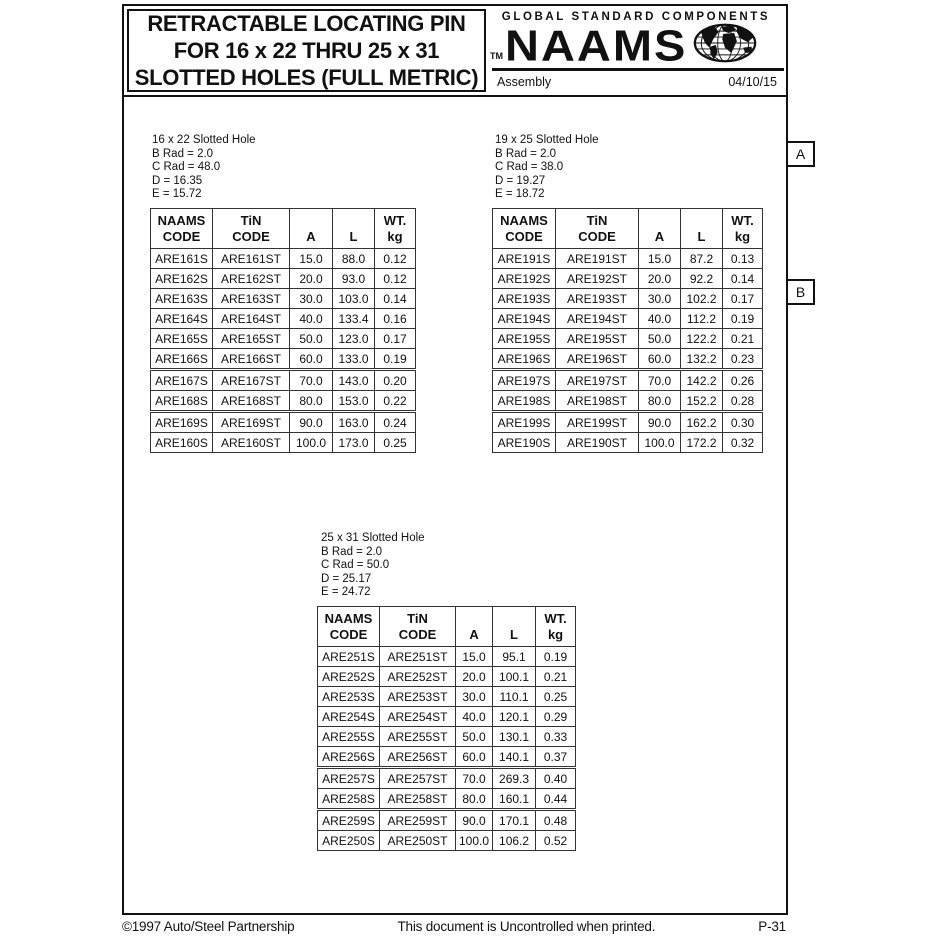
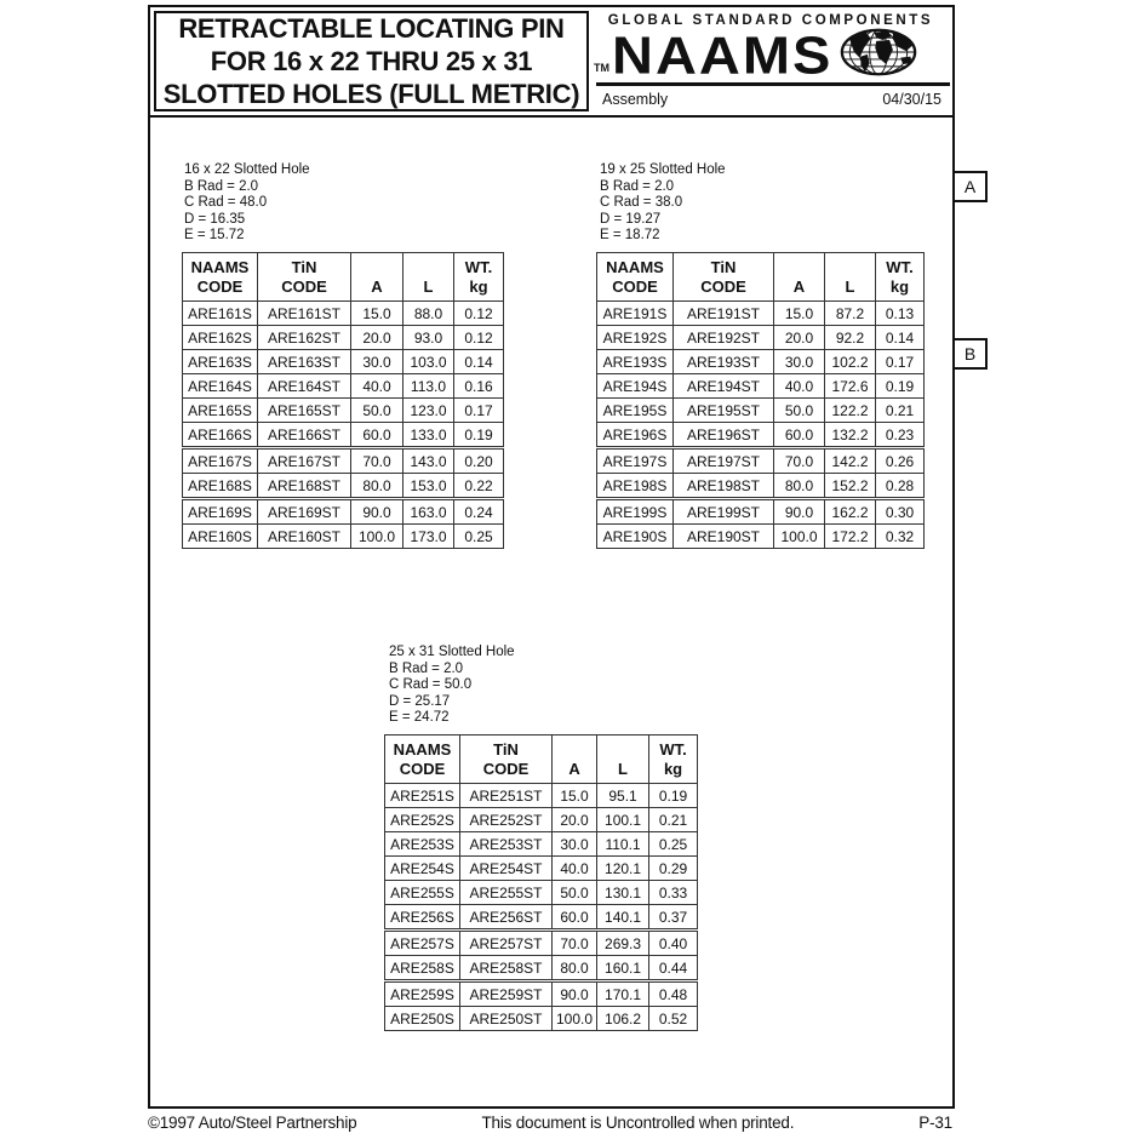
  RETRACTABLE LOCATING PIN
  FOR 16 x 22 THRU 25 x 31
  SLOTTED HOLES (FULL METRIC)
  GLOBAL STANDARD COMPONENTS
  TM
  NAAMS
  Assembly
- 04/10/15
+ 04/30/15
  16 x 22 Slotted Hole
  B Rad = 2.0
  C Rad = 48.0
  D = 16.35
  E = 15.72
  19 x 25 Slotted Hole
  B Rad = 2.0
  C Rad = 38.0
  D = 19.27
  E = 18.72
  25 x 31 Slotted Hole
  B Rad = 2.0
  C Rad = 50.0
  D = 25.17
  E = 24.72
  NAAMS CODE	TiN CODE	A	L	WT. kg
  ARE161S	ARE161ST	15.0	88.0	0.12
  ARE162S	ARE162ST	20.0	93.0	0.12
  ARE163S	ARE163ST	30.0	103.0	0.14
- ARE164S	ARE164ST	40.0	133.4	0.16
+ ARE164S	ARE164ST	40.0	113.0	0.16
  ARE165S	ARE165ST	50.0	123.0	0.17
  ARE166S	ARE166ST	60.0	133.0	0.19
  ARE167S	ARE167ST	70.0	143.0	0.20
  ARE168S	ARE168ST	80.0	153.0	0.22
  ARE169S	ARE169ST	90.0	163.0	0.24
  ARE160S	ARE160ST	100.0	173.0	0.25
  NAAMS CODE	TiN CODE	A	L	WT. kg
  ARE191S	ARE191ST	15.0	87.2	0.13
  ARE192S	ARE192ST	20.0	92.2	0.14
  ARE193S	ARE193ST	30.0	102.2	0.17
- ARE194S	ARE194ST	40.0	112.2	0.19
+ ARE194S	ARE194ST	40.0	172.6	0.19
  ARE195S	ARE195ST	50.0	122.2	0.21
  ARE196S	ARE196ST	60.0	132.2	0.23
  ARE197S	ARE197ST	70.0	142.2	0.26
  ARE198S	ARE198ST	80.0	152.2	0.28
  ARE199S	ARE199ST	90.0	162.2	0.30
  ARE190S	ARE190ST	100.0	172.2	0.32
  NAAMS CODE	TiN CODE	A	L	WT. kg
  ARE251S	ARE251ST	15.0	95.1	0.19
  ARE252S	ARE252ST	20.0	100.1	0.21
  ARE253S	ARE253ST	30.0	110.1	0.25
  ARE254S	ARE254ST	40.0	120.1	0.29
  ARE255S	ARE255ST	50.0	130.1	0.33
  ARE256S	ARE256ST	60.0	140.1	0.37
  ARE257S	ARE257ST	70.0	269.3	0.40
  ARE258S	ARE258ST	80.0	160.1	0.44
  ARE259S	ARE259ST	90.0	170.1	0.48
  ARE250S	ARE250ST	100.0	106.2	0.52
  A
  B
  ©1997 Auto/Steel Partnership
  This document is Uncontrolled when printed.
  P-31
